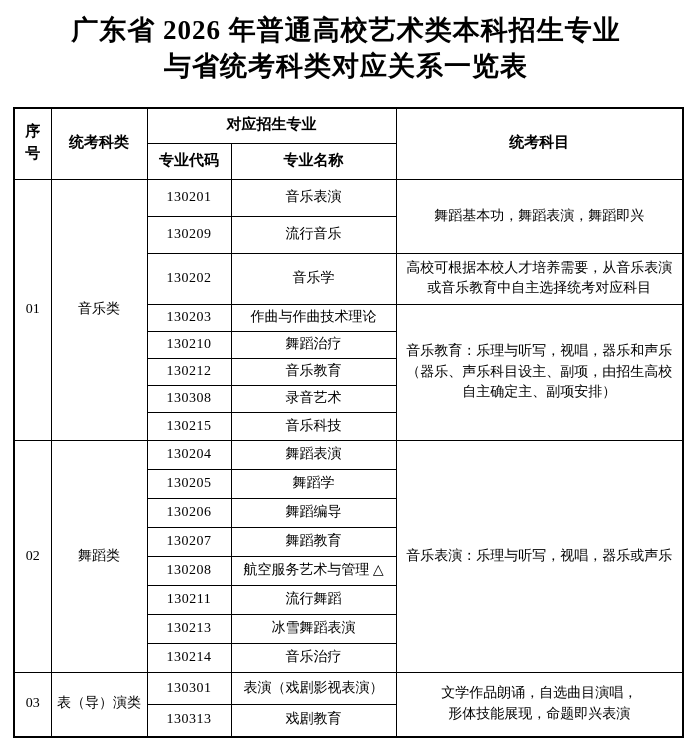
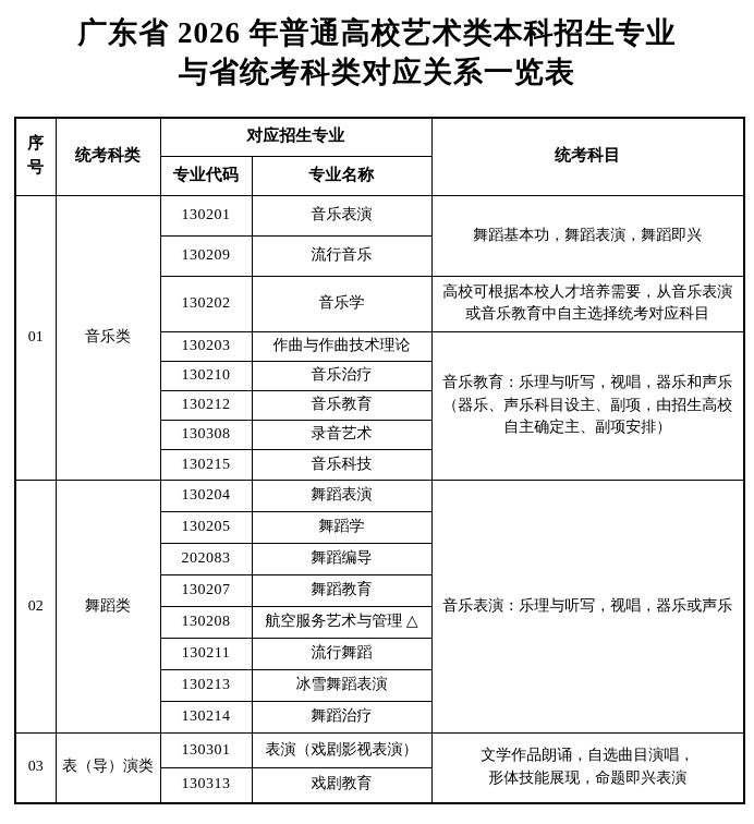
  广东省 2026 年普通高校艺术类本科招生专业
  与省统考科类对应关系一览表
  序号	统考科类	对应招生专业	统考科目
  专业代码	专业名称
  01	音乐类	130201	音乐表演	舞蹈基本功，舞蹈表演，舞蹈即兴
  130209	流行音乐
  130202	音乐学	高校可根据本校人才培养需要，从音乐表演 或音乐教育中自主选择统考对应科目
  130203	作曲与作曲技术理论	音乐教育：乐理与听写，视唱，器乐和声乐 （器乐、声乐科目设主、副项，由招生高校 自主确定主、副项安排）
- 130210	舞蹈治疗
+ 130210	音乐治疗
  130212	音乐教育
  130308	录音艺术
  130215	音乐科技
  02	舞蹈类	130204	舞蹈表演	音乐表演：乐理与听写，视唱，器乐或声乐
  130205	舞蹈学
- 130206	舞蹈编导
+ 202083	舞蹈编导
  130207	舞蹈教育
  130208	航空服务艺术与管理 △
  130211	流行舞蹈
  130213	冰雪舞蹈表演
- 130214	音乐治疗
+ 130214	舞蹈治疗
  03	表（导）演类	130301	表演（戏剧影视表演）	文学作品朗诵，自选曲目演唱， 形体技能展现，命题即兴表演
  130313	戏剧教育
